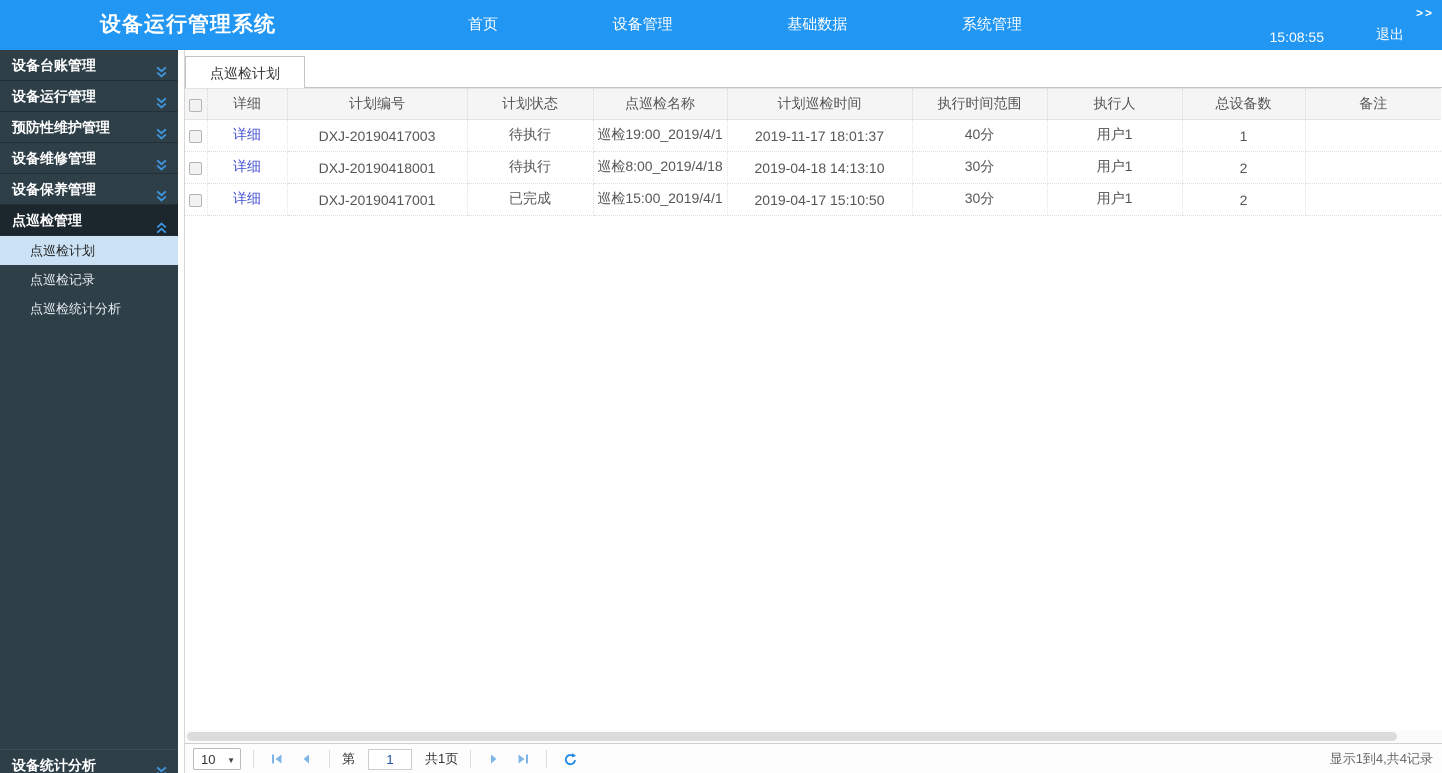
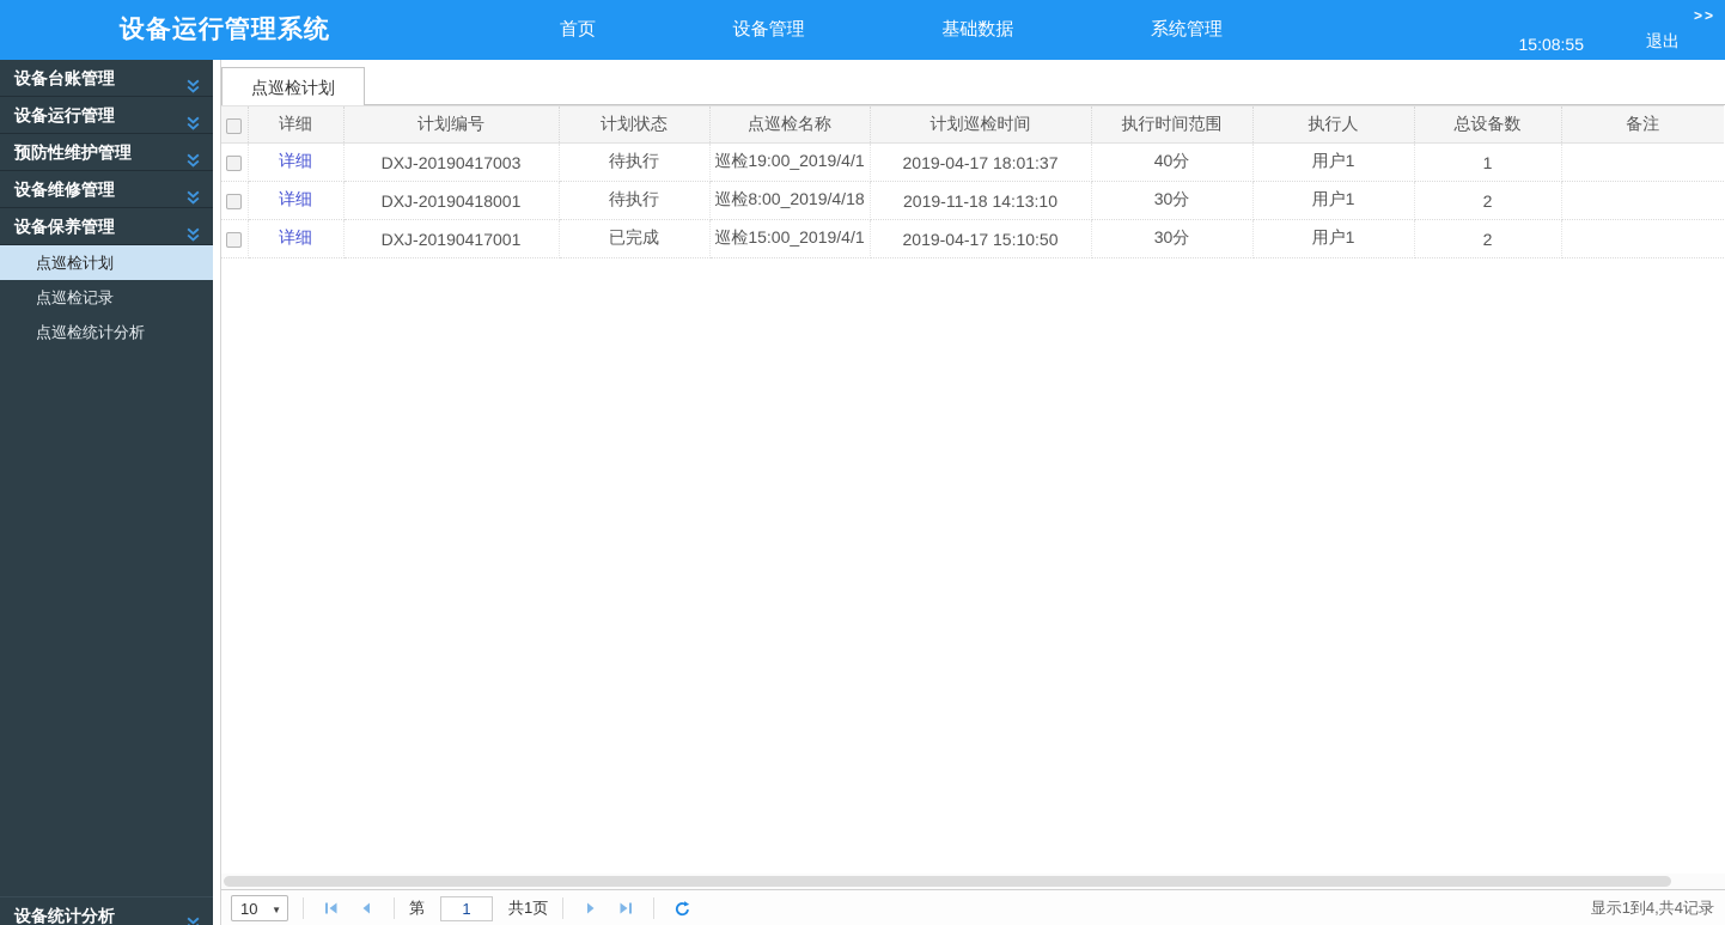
  设备运行管理系统
  首页
  设备管理
  基础数据
  系统管理
  15:08:55
  退出
  >>
  设备台账管理
  设备运行管理
  预防性维护管理
  设备维修管理
  设备保养管理
- 点巡检管理
  点巡检计划
  点巡检记录
  点巡检统计分析
  设备统计分析
  点巡检计划
  	详细	计划编号	计划状态	点巡检名称	计划巡检时间	执行时间范围	执行人	总设备数	备注
- 	详细	DXJ-20190417003	待执行	巡检19:00_2019/4/1	2019-11-17 18:01:37	40分	用户1	1
+ 	详细	DXJ-20190417003	待执行	巡检19:00_2019/4/1	2019-04-17 18:01:37	40分	用户1	1
- 	详细	DXJ-20190418001	待执行	巡检8:00_2019/4/18	2019-04-18 14:13:10	30分	用户1	2
+ 	详细	DXJ-20190418001	待执行	巡检8:00_2019/4/18	2019-11-18 14:13:10	30分	用户1	2
  	详细	DXJ-20190417001	已完成	巡检15:00_2019/4/1	2019-04-17 15:10:50	30分	用户1	2
  10
  ▼
  第
  1
  共1页
  显示1到4,共4记录
